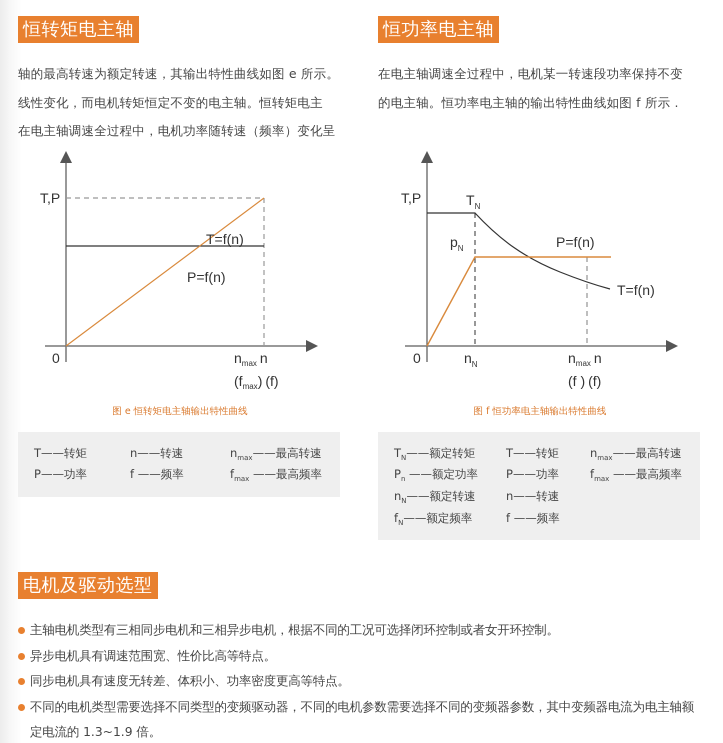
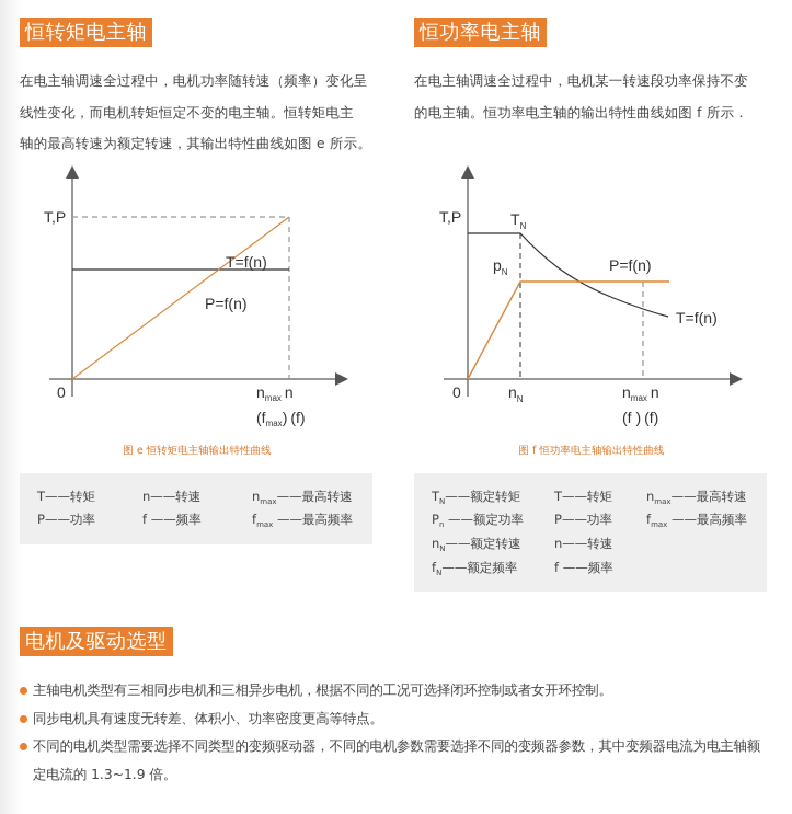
  恒转矩电主轴
- 轴的最高转速为额定转速，其输出特性曲线如图 e 所示。
+ 在电主轴调速全过程中，电机功率随转速（频率）变化呈
  线性变化，而电机转矩恒定不变的电主轴。恒转矩电主
- 在电主轴调速全过程中，电机功率随转速（频率）变化呈
+ 轴的最高转速为额定转速，其输出特性曲线如图 e 所示。
  恒功率电主轴
  在电主轴调速全过程中，电机某一转速段功率保持不变
  的电主轴。恒功率电主轴的输出特性曲线如图 f 所示 .
  T,P
  T=f(n)
  P=f(n)
  0
  nmax n
  (fmax ) (f)
  T,P
  TN
  pN
  P=f(n)
  T=f(n)
  0
  nN
  nmax n
  (f ) (f)
  图 e 恒转矩电主轴输出特性曲线
  图 f 恒功率电主轴输出特性曲线
  T——转矩
  n——转速
  nmax——最高转速
  P——功率
  f ——频率
  fmax ——最高频率
  TN——额定转矩
  T——转矩
  nmax——最高转速
  Pn ——额定功率
  P——功率
  fmax ——最高频率
  nN——额定转速
  n——转速
  fN——额定频率
  f ——频率
  电机及驱动选型
  主轴电机类型有三相同步电机和三相异步电机，根据不同的工况可选择闭环控制或者女开环控制。
- 异步电机具有调速范围宽、性价比高等特点。
  同步电机具有速度无转差、体积小、功率密度更高等特点。
  不同的电机类型需要选择不同类型的变频驱动器，不同的电机参数需要选择不同的变频器参数，其中变频器电流为电主轴额定电流的 1.3~1.9 倍。
